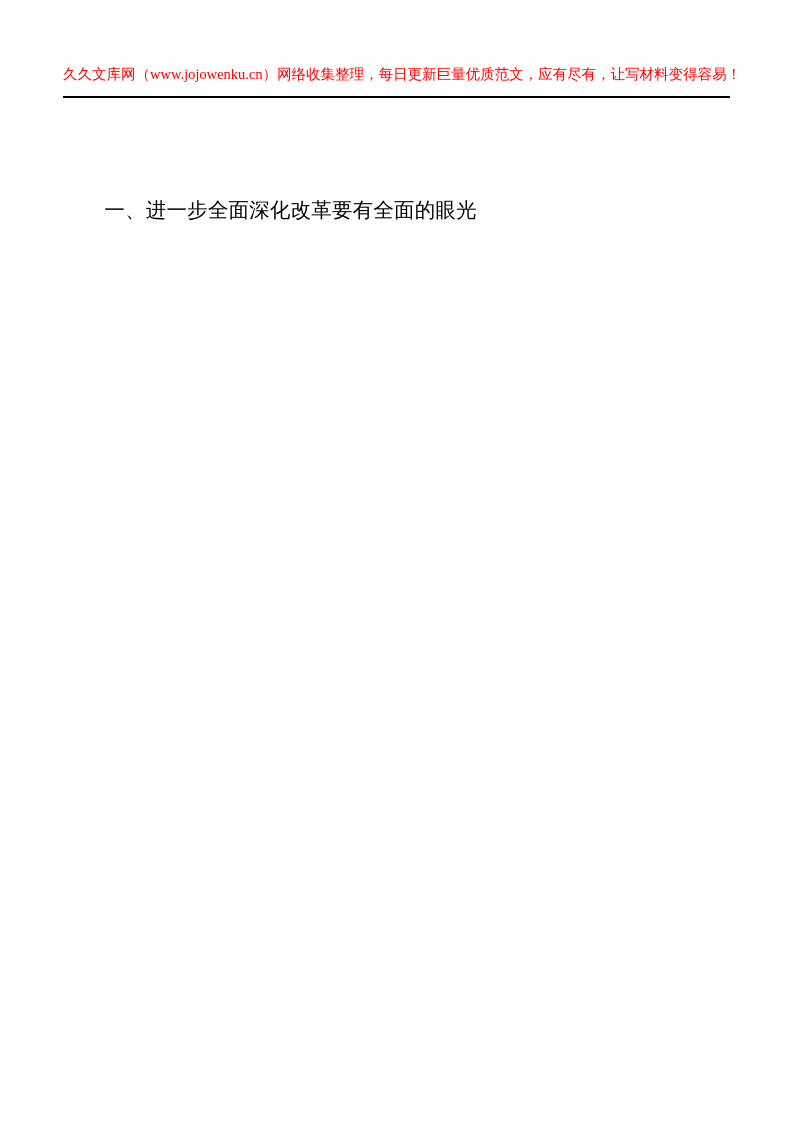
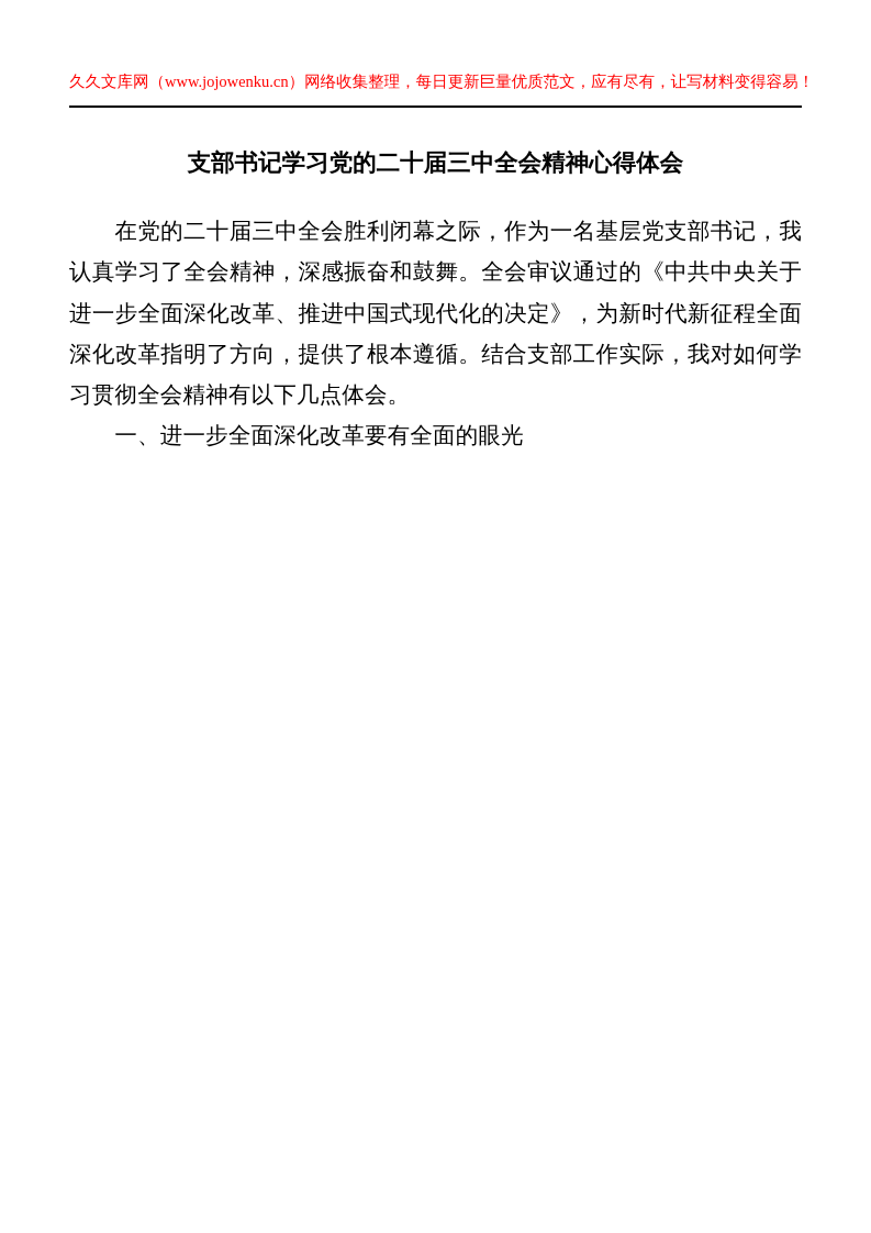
  久久文库网（www.jojowenku.cn）网络收集整理，每日更新巨量优质范文，应有尽有，让写材料变得容易！
+ 支部书记学习党的二十届三中全会精神心得体会
+ 在党的二十届三中全会胜利闭幕之际，作为一名基层党支部书记，我认真学习了全会精神，深感振奋和鼓舞。全会审议通过的《中共中央关于进一步全面深化改革、推进中国式现代化的决定》，为新时代新征程全面深化改革指明了方向，提供了根本遵循。结合支部工作实际，我对如何学习贯彻全会精神有以下几点体会。
  一、进一步全面深化改革要有全面的眼光
